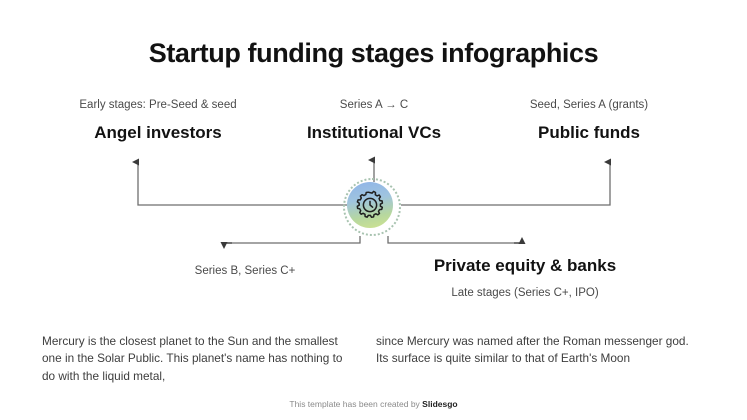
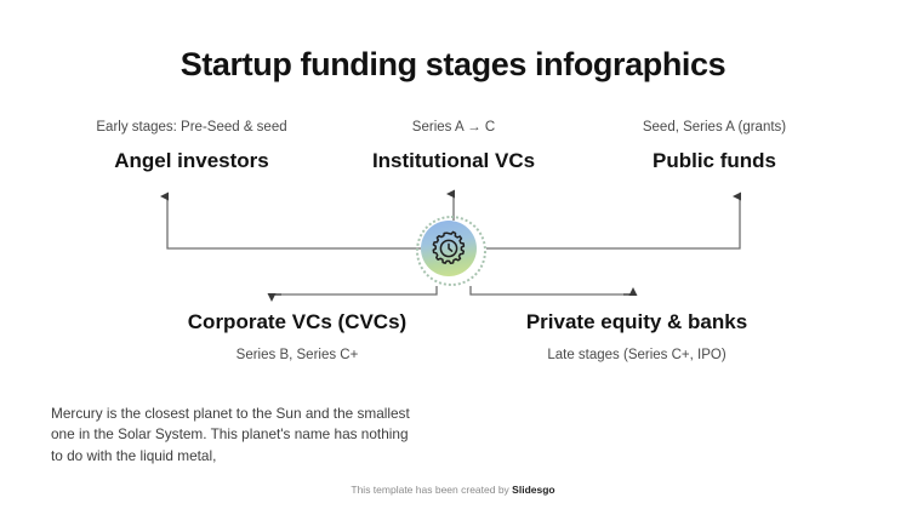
  Startup funding stages infographics
  Early stages: Pre-Seed & seed
  Angel investors
  Series A → C
  Institutional VCs
  Seed, Series A (grants)
  Public funds
+ Corporate VCs (CVCs)
  Series B, Series C+
  Private equity & banks
  Late stages (Series C+, IPO)
- Mercury is the closest planet to the Sun and the smallest one in the Solar Public. This planet's name has nothing to do with the liquid metal,
+ Mercury is the closest planet to the Sun and the smallest one in the Solar System. This planet's name has nothing to do with the liquid metal,
- since Mercury was named after the Roman messenger god. Its surface is quite similar to that of Earth's Moon
  This template has been created by Slidesgo
